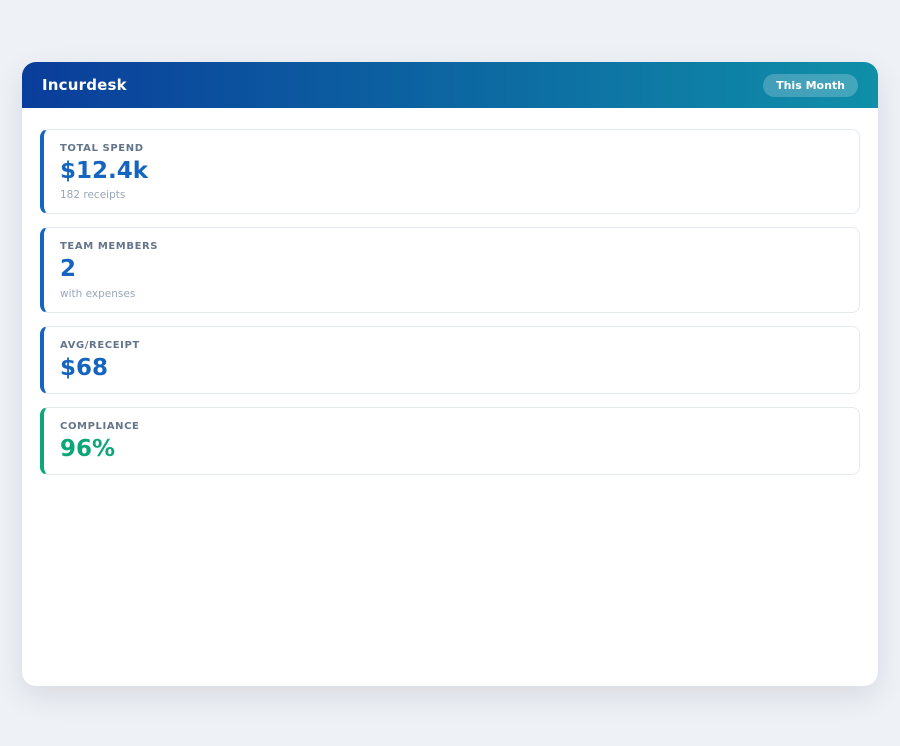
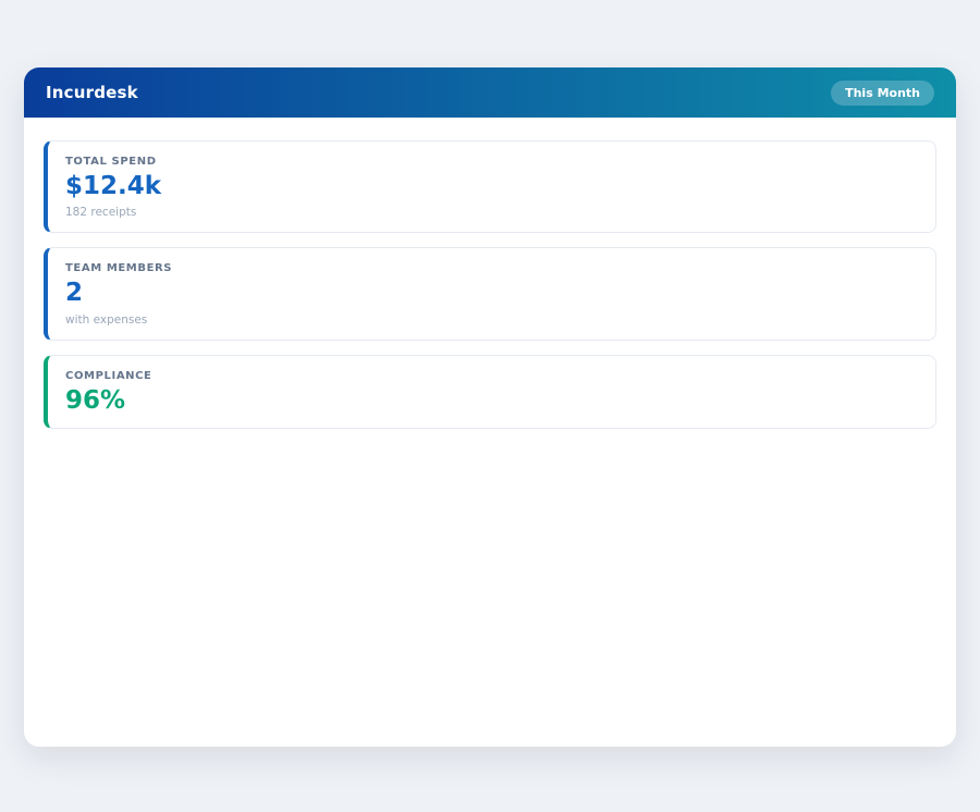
  Incurdesk
  This Month
  TOTAL SPEND
  $12.4k
  182 receipts
  TEAM MEMBERS
  2
  with expenses
- AVG/RECEIPT
- $68
  COMPLIANCE
  96%
